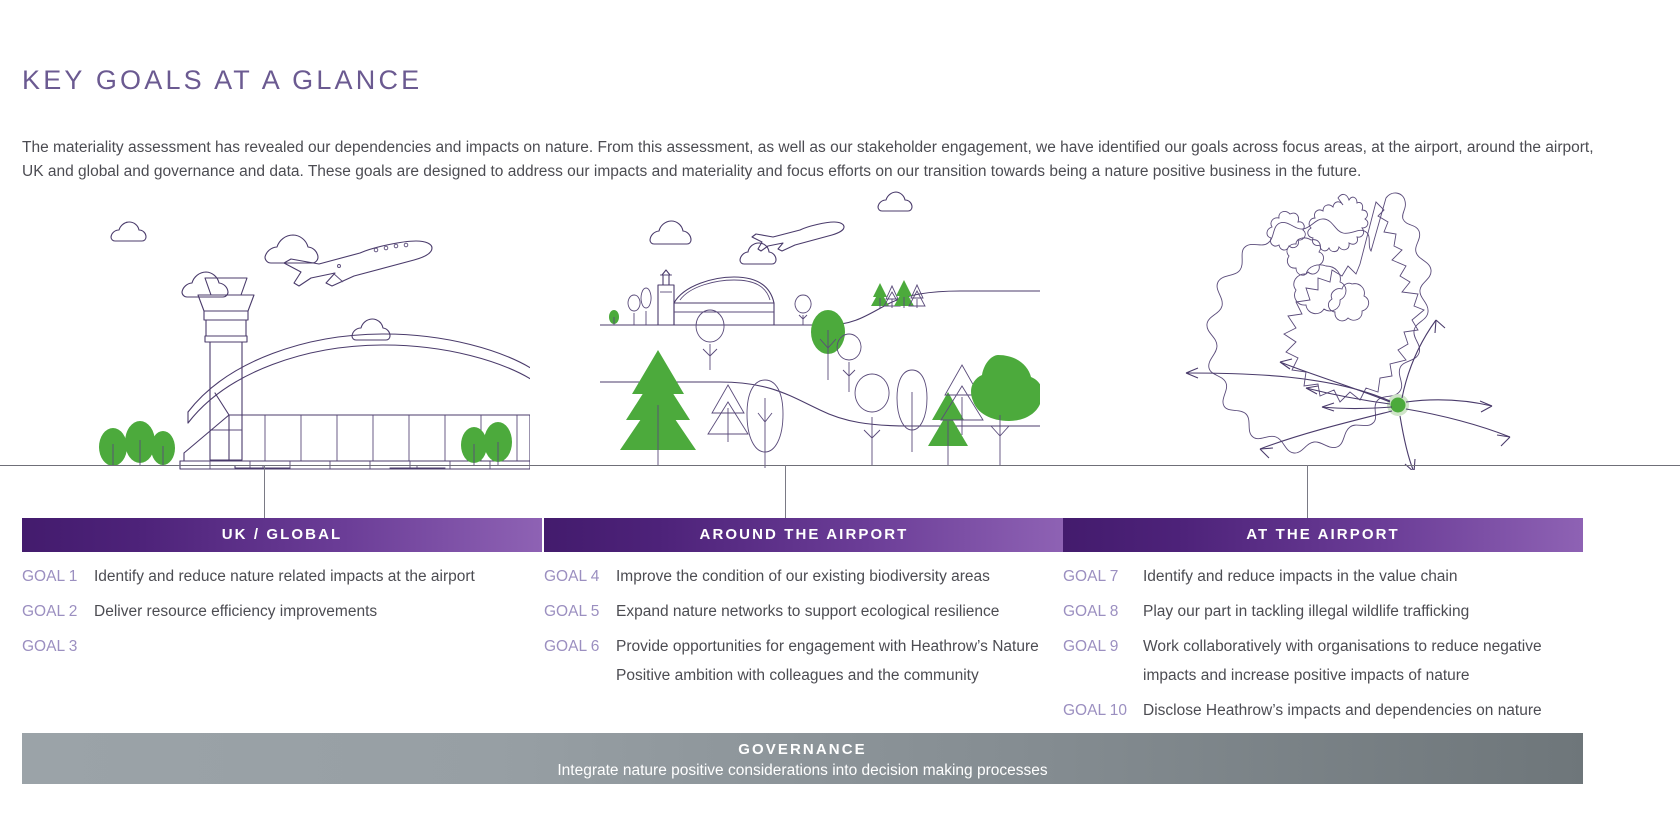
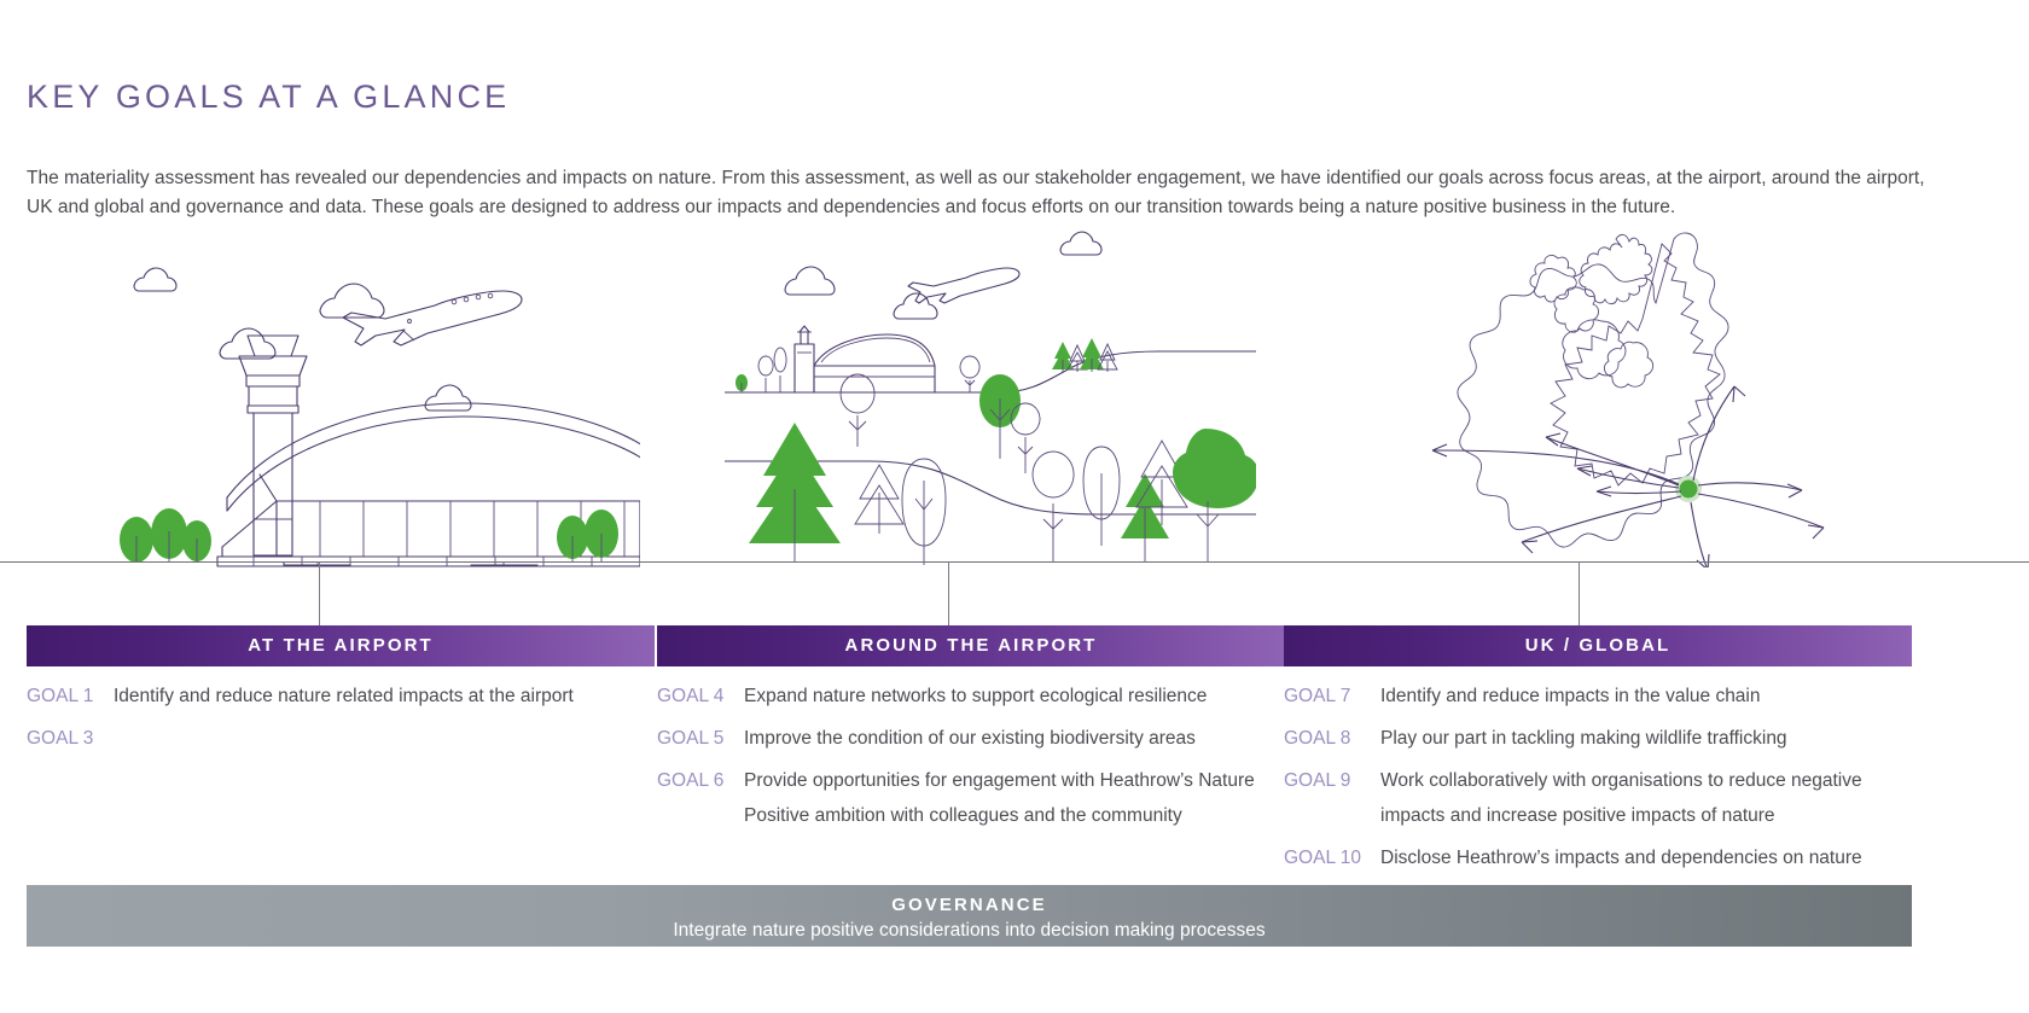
  KEY GOALS AT A GLANCE
  The materiality assessment has revealed our dependencies and impacts on nature. From this assessment, as well as our stakeholder engagement, we have identified our goals across focus areas, at the airport, around the airport,
- UK and global and governance and data. These goals are designed to address our impacts and materiality and focus efforts on our transition towards being a nature positive business in the future.
+ UK and global and governance and data. These goals are designed to address our impacts and dependencies and focus efforts on our transition towards being a nature positive business in the future.
- UK / GLOBAL
+ AT THE AIRPORT
  GOAL 1
  Identify and reduce nature related impacts at the airport
- GOAL 2
- Deliver resource efficiency improvements
  GOAL 3
  AROUND THE AIRPORT
  GOAL 4
- Improve the condition of our existing biodiversity areas
+ Expand nature networks to support ecological resilience
  GOAL 5
- Expand nature networks to support ecological resilience
+ Improve the condition of our existing biodiversity areas
  GOAL 6
  Provide opportunities for engagement with Heathrow’s Nature Positive ambition with colleagues and the community
- AT THE AIRPORT
+ UK / GLOBAL
  GOAL 7
  Identify and reduce impacts in the value chain
  GOAL 8
- Play our part in tackling illegal wildlife trafficking
+ Play our part in tackling making wildlife trafficking
  GOAL 9
  Work collaboratively with organisations to reduce negative impacts and increase positive impacts of nature
  GOAL 10
  Disclose Heathrow’s impacts and dependencies on nature
  GOVERNANCE
  Integrate nature positive considerations into decision making processes
